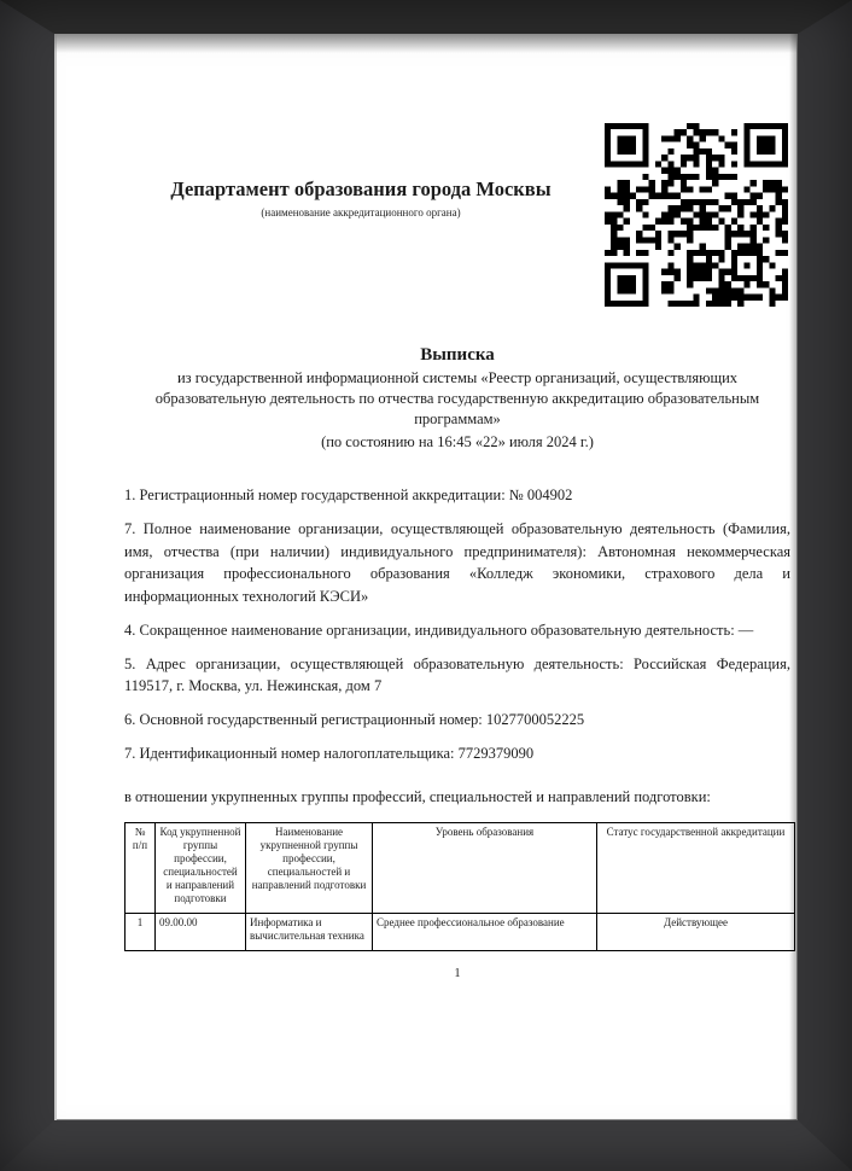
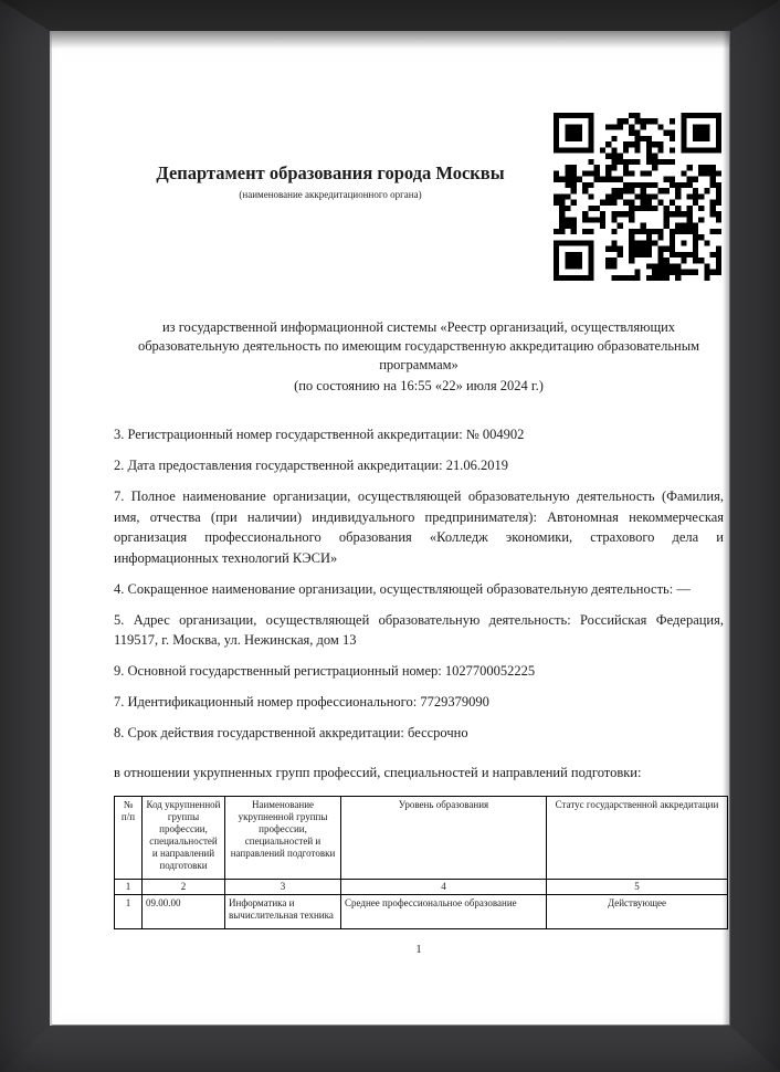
  Департамент образования города Москвы
  (наименование аккредитационного органа)
- Выписка
- из государственной информационной системы «Реестр организаций, осуществляющих образовательную деятельность по отчества государственную аккредитацию образовательным программам»
+ из государственной информационной системы «Реестр организаций, осуществляющих образовательную деятельность по имеющим государственную аккредитацию образовательным программам»
- (по состоянию на 16:45 «22» июля 2024 г.)
+ (по состоянию на 16:55 «22» июля 2024 г.)
- 1. Регистрационный номер государственной аккредитации: № 004902
+ 3. Регистрационный номер государственной аккредитации: № 004902
+ 2. Дата предоставления государственной аккредитации: 21.06.2019
  7. Полное наименование организации, осуществляющей образовательную деятельность (Фамилия, имя, отчества (при наличии) индивидуального предпринимателя): Автономная некоммерческая организация профессионального образования «Колледж экономики, страхового дела и информационных технологий КЭСИ»
- 4. Сокращенное наименование организации, индивидуального образовательную деятельность: —
+ 4. Сокращенное наименование организации, осуществляющей образовательную деятельность: —
- 5. Адрес организации, осуществляющей образовательную деятельность: Российская Федерация, 119517, г. Москва, ул. Нежинская, дом 7
+ 5. Адрес организации, осуществляющей образовательную деятельность: Российская Федерация, 119517, г. Москва, ул. Нежинская, дом 13
- 6. Основной государственный регистрационный номер: 1027700052225
+ 9. Основной государственный регистрационный номер: 1027700052225
- 7. Идентификационный номер налогоплательщика: 7729379090
+ 7. Идентификационный номер профессионального: 7729379090
+ 8. Срок действия государственной аккредитации: бессрочно
- в отношении укрупненных группы профессий, специальностей и направлений подготовки:
+ в отношении укрупненных групп профессий, специальностей и направлений подготовки:
  № п/п	Код укрупненной группы профессии, специальностей и направлений подготовки	Наименование укрупненной группы профессии, специальностей и направлений подготовки	Уровень образования	Статус государственной аккредитации
+ 1	2	3	4	5
  1	09.00.00	Информатика и вычислительная техника	Среднее профессиональное образование	Действующее
  1
